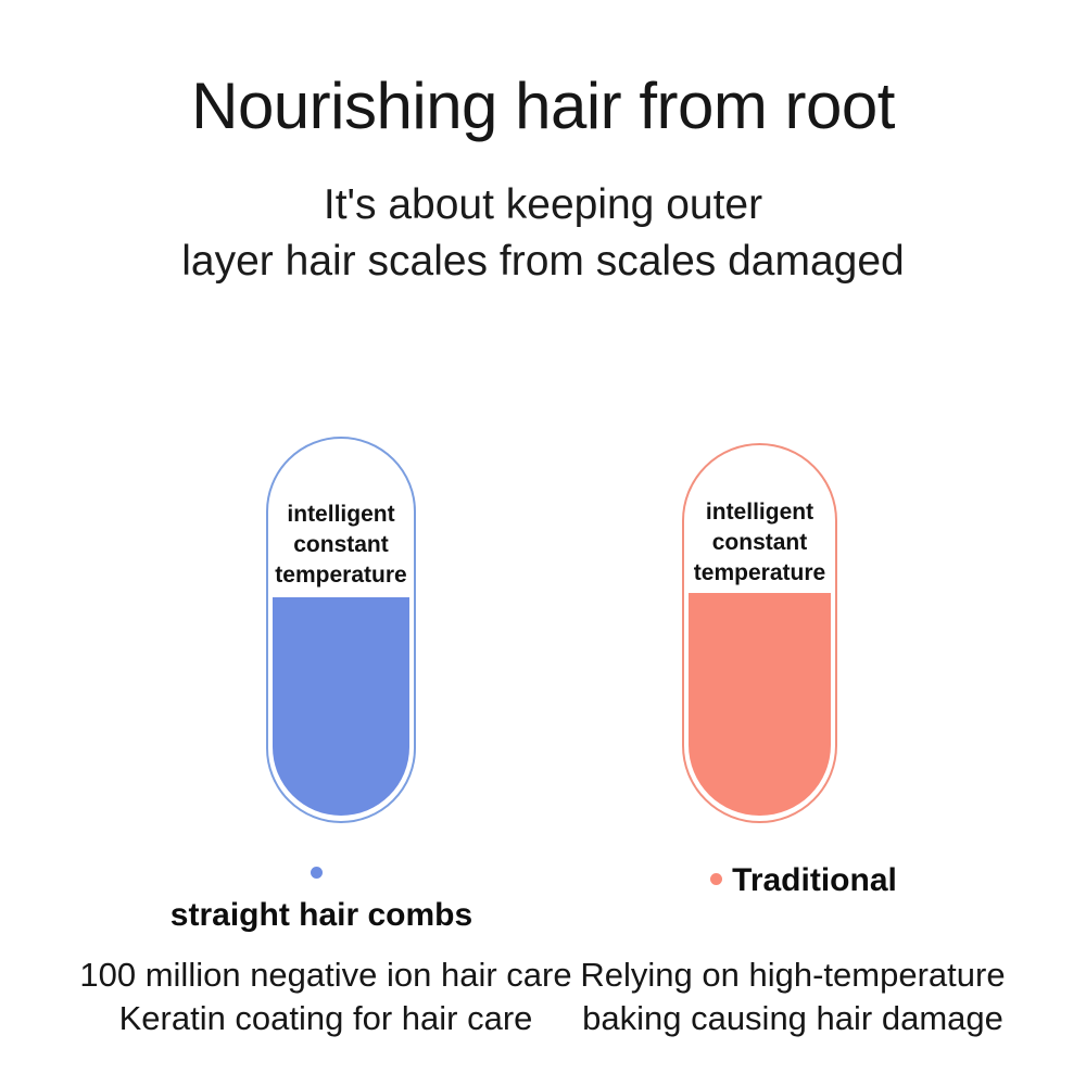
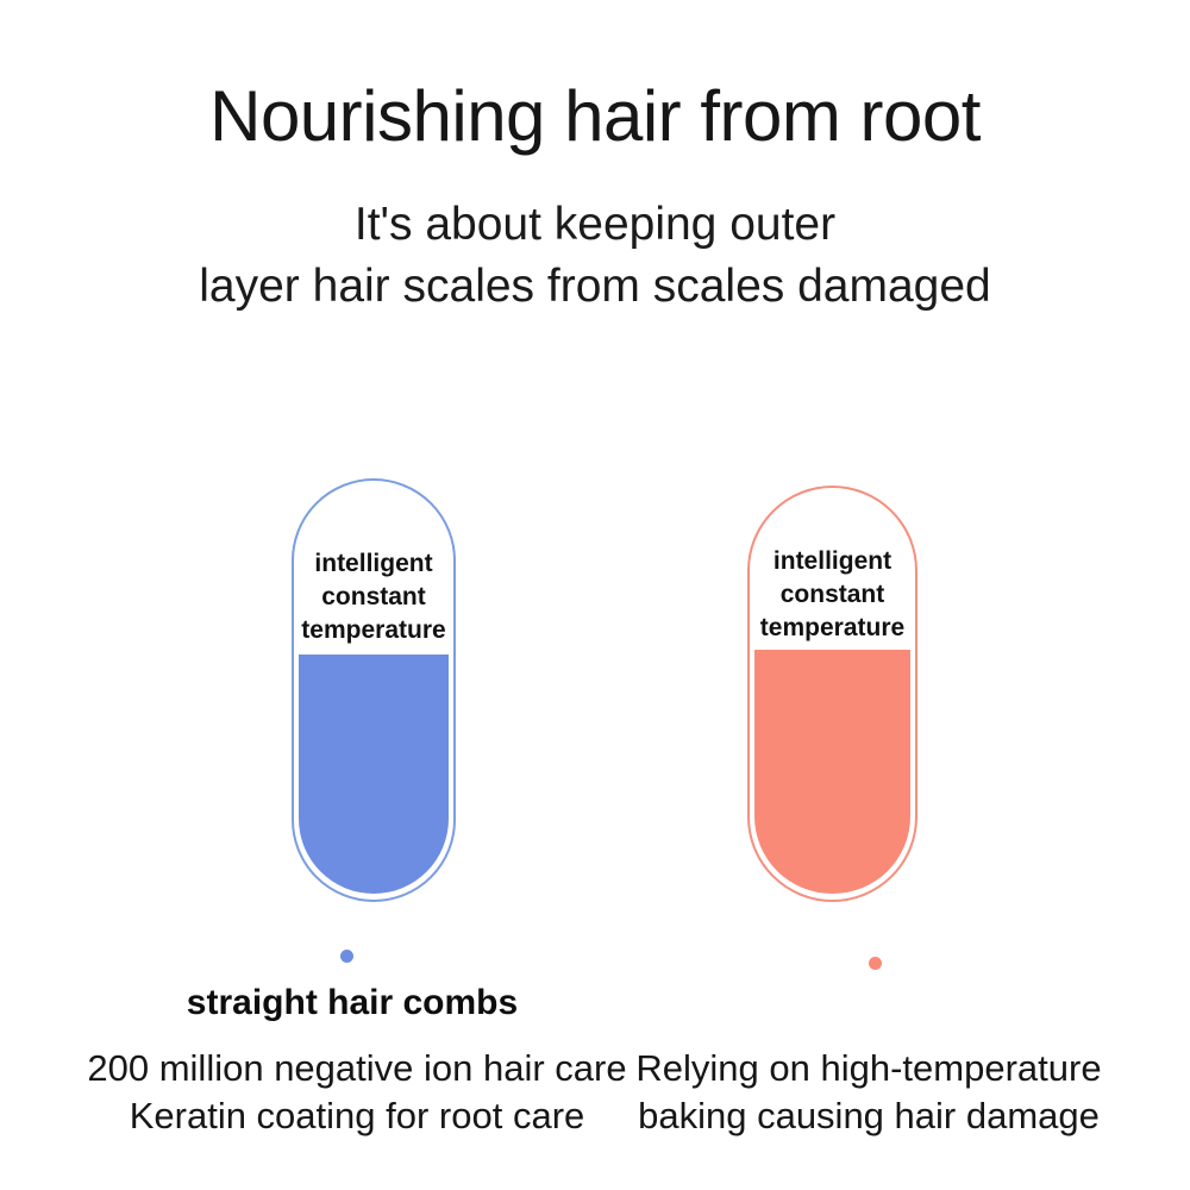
  Nourishing hair from root
  It's about keeping outer
  layer hair scales from scales damaged
  intelligent
  constant
  temperature
  intelligent
  constant
  temperature
  straight hair combs
- Traditional
- 100 million negative ion hair care
+ 200 million negative ion hair care
- Keratin coating for hair care
+ Keratin coating for root care
  Relying on high-temperature
  baking causing hair damage
